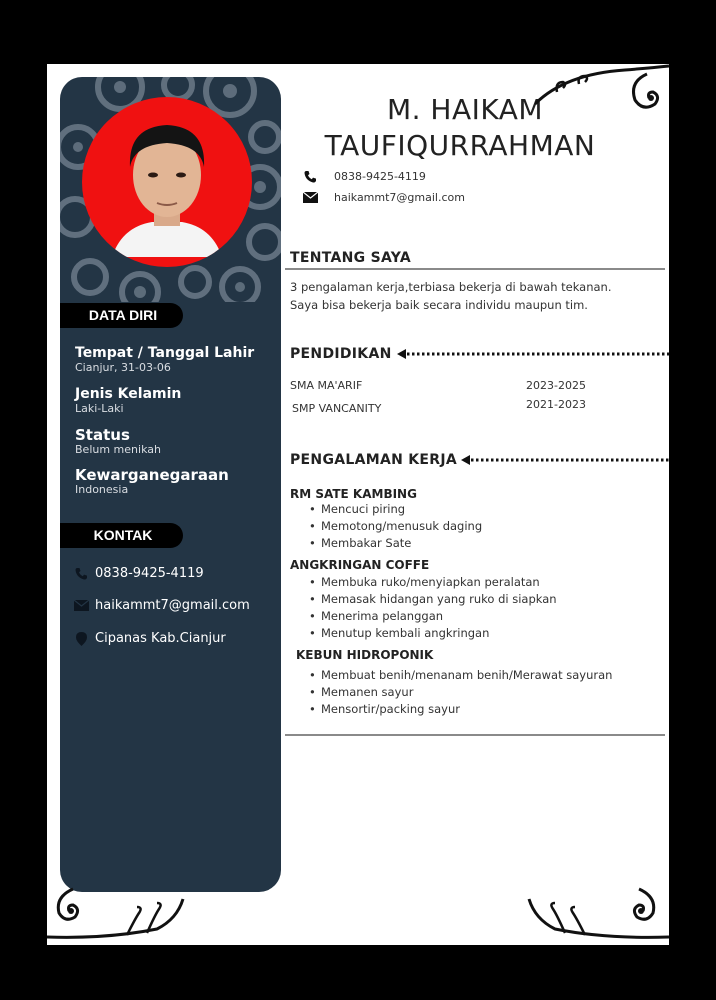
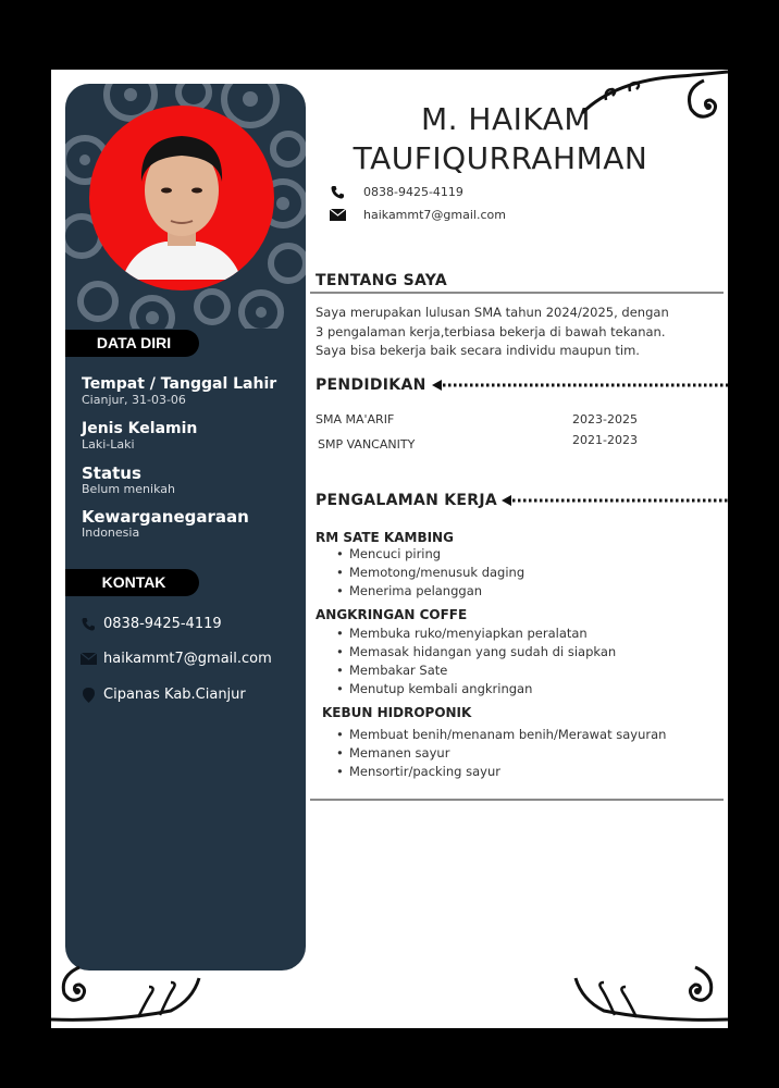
  DATA DIRI
  Tempat / Tanggal Lahir
  Cianjur, 31-03-06
  Jenis Kelamin
  Laki-Laki
  Status
  Belum menikah
  Kewarganegaraan
  Indonesia
  KONTAK
  0838-9425-4119
  haikammt7@gmail.com
  Cipanas Kab.Cianjur
  M. HAIKAM
  TAUFIQURRAHMAN
  0838-9425-4119
  haikammt7@gmail.com
  TENTANG SAYA
+ Saya merupakan lulusan SMA tahun 2024/2025, dengan
  3 pengalaman kerja,terbiasa bekerja di bawah tekanan.
  Saya bisa bekerja baik secara individu maupun tim.
  PENDIDIKAN
  SMA MA'ARIF
  2023-2025
  SMP VANCANITY
  2021-2023
  PENGALAMAN KERJA
  RM SATE KAMBING
  Mencuci piring
  Memotong/menusuk daging
- Membakar Sate
+ Menerima pelanggan
  ANGKRINGAN COFFE
  Membuka ruko/menyiapkan peralatan
- Memasak hidangan yang ruko di siapkan
+ Memasak hidangan yang sudah di siapkan
- Menerima pelanggan
+ Membakar Sate
  Menutup kembali angkringan
  KEBUN HIDROPONIK
  Membuat benih/menanam benih/Merawat sayuran
  Memanen sayur
  Mensortir/packing sayur
